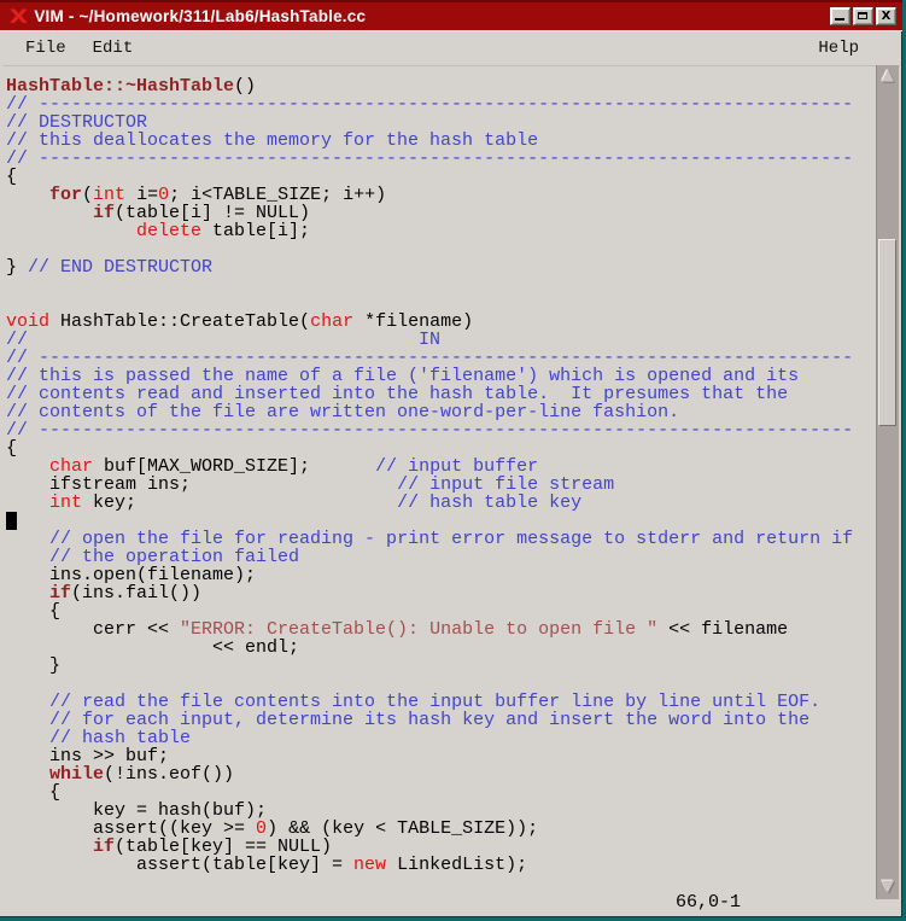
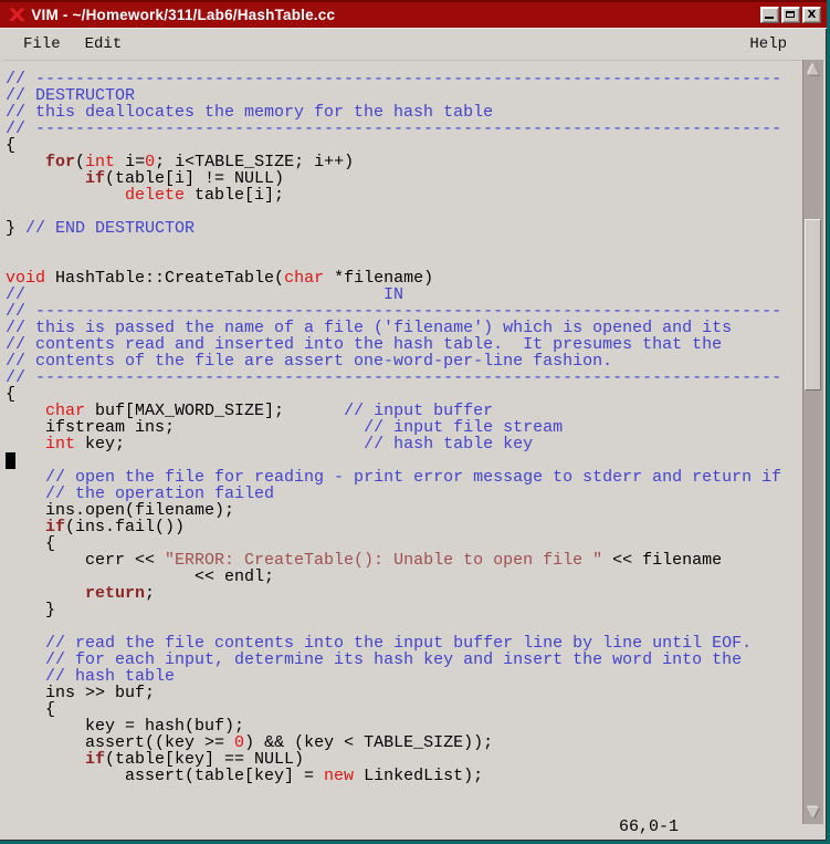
  X
  VIM - ~/Homework/311/Lab6/HashTable.cc
  X
  File
  Edit
  Help
- HashTable::~HashTable()
  // ---------------------------------------------------------------------------
  // DESTRUCTOR
  // this deallocates the memory for the hash table
  // ---------------------------------------------------------------------------
  {
  for(int i=0; i<TABLE_SIZE; i++)
  if(table[i] != NULL)
  delete table[i];
  } // END DESTRUCTOR
  void HashTable::CreateTable(char *filename)
  // IN
  // ---------------------------------------------------------------------------
  // this is passed the name of a file ('filename') which is opened and its
  // contents read and inserted into the hash table. It presumes that the
- // contents of the file are written one-word-per-line fashion.
+ // contents of the file are assert one-word-per-line fashion.
  // ---------------------------------------------------------------------------
  {
  char buf[MAX_WORD_SIZE]; // input buffer
  ifstream ins; // input file stream
  int key; // hash table key
  // open the file for reading - print error message to stderr and return if
  // the operation failed
  ins.open(filename);
  if(ins.fail())
  {
  cerr << "ERROR: CreateTable(): Unable to open file " << filename
  << endl;
+ return;
  }
  // read the file contents into the input buffer line by line until EOF.
  // for each input, determine its hash key and insert the word into the
  // hash table
  ins >> buf;
- while(!ins.eof())
  {
  key = hash(buf);
  assert((key >= 0) && (key < TABLE_SIZE));
  if(table[key] == NULL)
  assert(table[key] = new LinkedList);
  66,0-1
  ▲
  ▼
